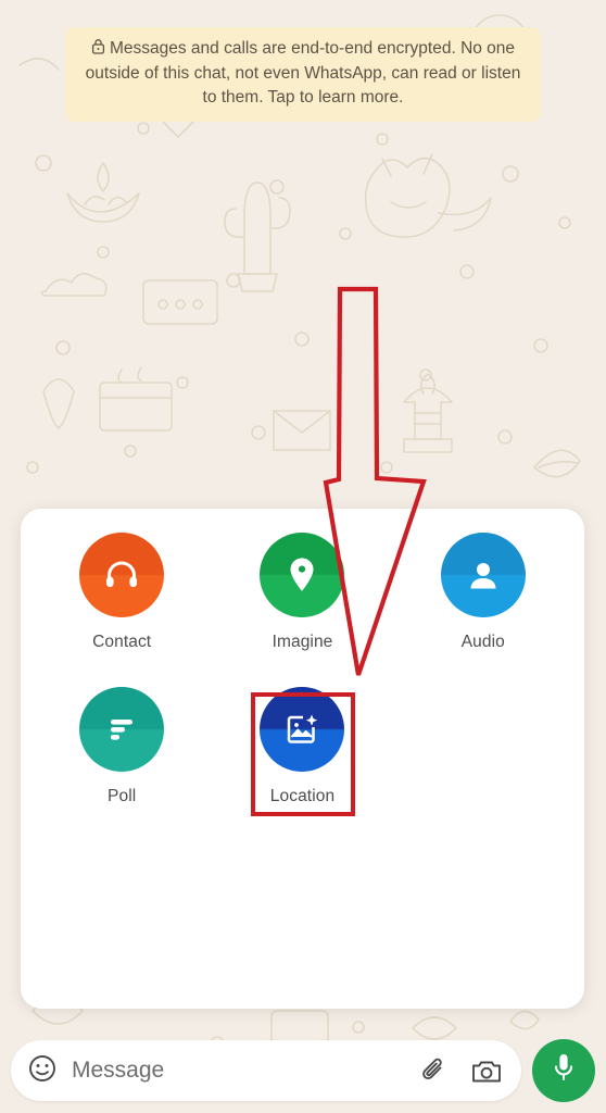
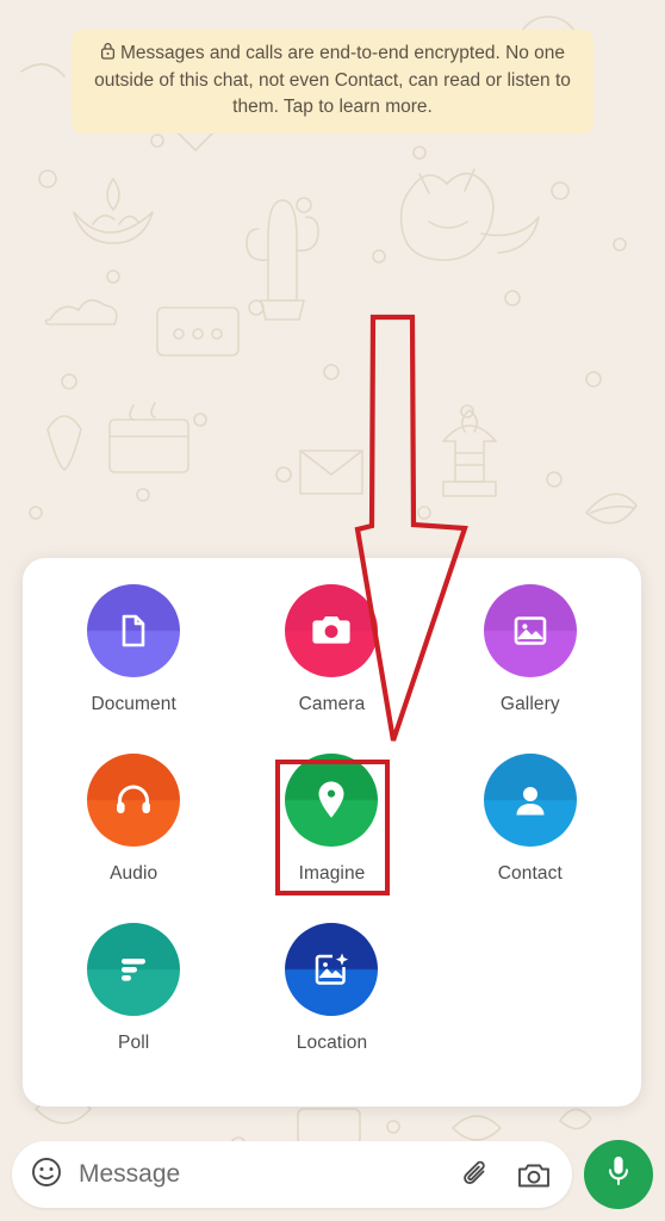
- Messages and calls are end-to-end encrypted. No one outside of this chat, not even WhatsApp, can read or listen to them. Tap to learn more.
+ Messages and calls are end-to-end encrypted. No one outside of this chat, not even Contact, can read or listen to them. Tap to learn more.
+ Document
+ Camera
+ Gallery
- Contact
+ Audio
  Imagine
- Audio
+ Contact
  Poll
  Location
  Message
